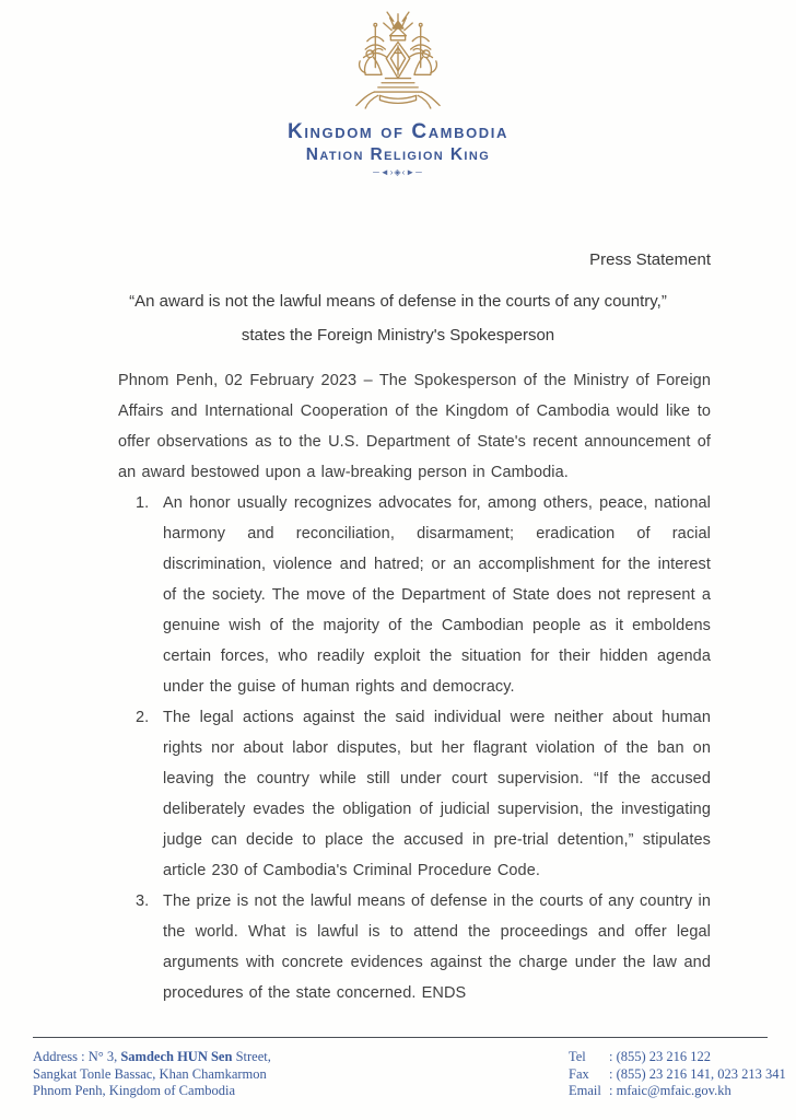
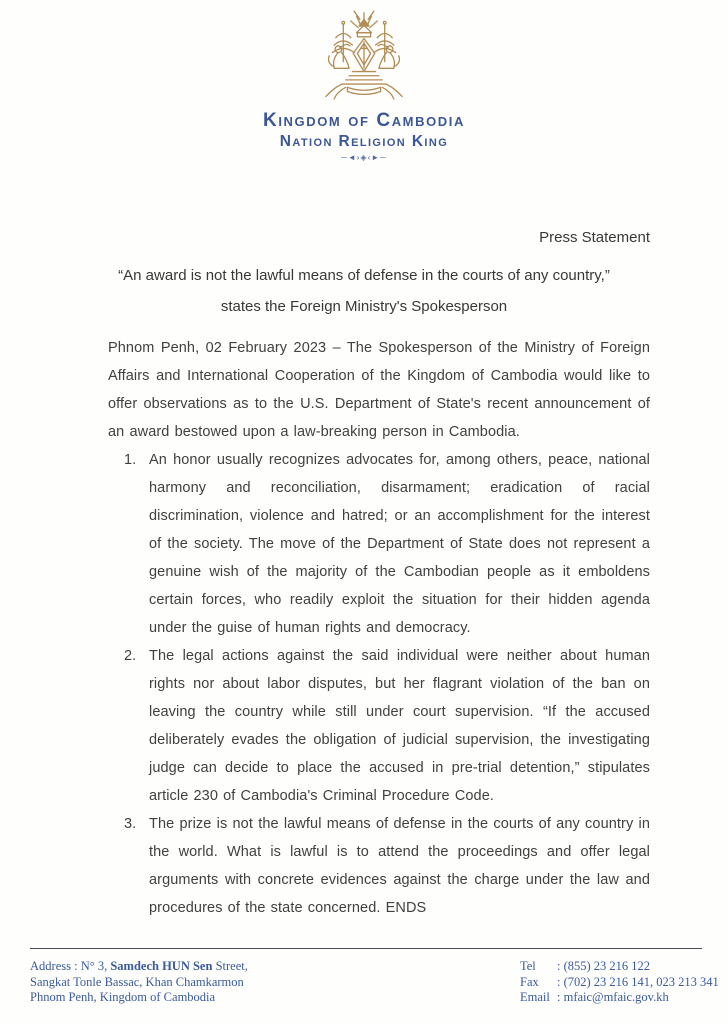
  Kingdom of Cambodia
  Nation Religion King
  ─◄›◈‹►─
  Press Statement
  “An award is not the lawful means of defense in the courts of any country,”
  states the Foreign Ministry's Spokesperson
  Phnom Penh, 02 February 2023 – The Spokesperson of the Ministry of Foreign Affairs and International Cooperation of the Kingdom of Cambodia would like to offer observations as to the U.S. Department of State's recent announcement of an award bestowed upon a law-breaking person in Cambodia.
  1.
  An honor usually recognizes advocates for, among others, peace, national harmony and reconciliation, disarmament; eradication of racial discrimination, violence and hatred; or an accomplishment for the interest of the society. The move of the Department of State does not represent a genuine wish of the majority of the Cambodian people as it emboldens certain forces, who readily exploit the situation for their hidden agenda under the guise of human rights and democracy.
  2.
  The legal actions against the said individual were neither about human rights nor about labor disputes, but her flagrant violation of the ban on leaving the country while still under court supervision. “If the accused deliberately evades the obligation of judicial supervision, the investigating judge can decide to place the accused in pre-trial detention,” stipulates article 230 of Cambodia's Criminal Procedure Code.
  3.
  The prize is not the lawful means of defense in the courts of any country in the world. What is lawful is to attend the proceedings and offer legal arguments with concrete evidences against the charge under the law and procedures of the state concerned. ENDS
  Address : N° 3, Samdech HUN Sen Street,
  Sangkat Tonle Bassac, Khan Chamkarmon
  Phnom Penh, Kingdom of Cambodia
  Tel
  : (855) 23 216 122
  Fax
- : (855) 23 216 141, 023 213 341
+ : (702) 23 216 141, 023 213 341
  Email
  : mfaic@mfaic.gov.kh
